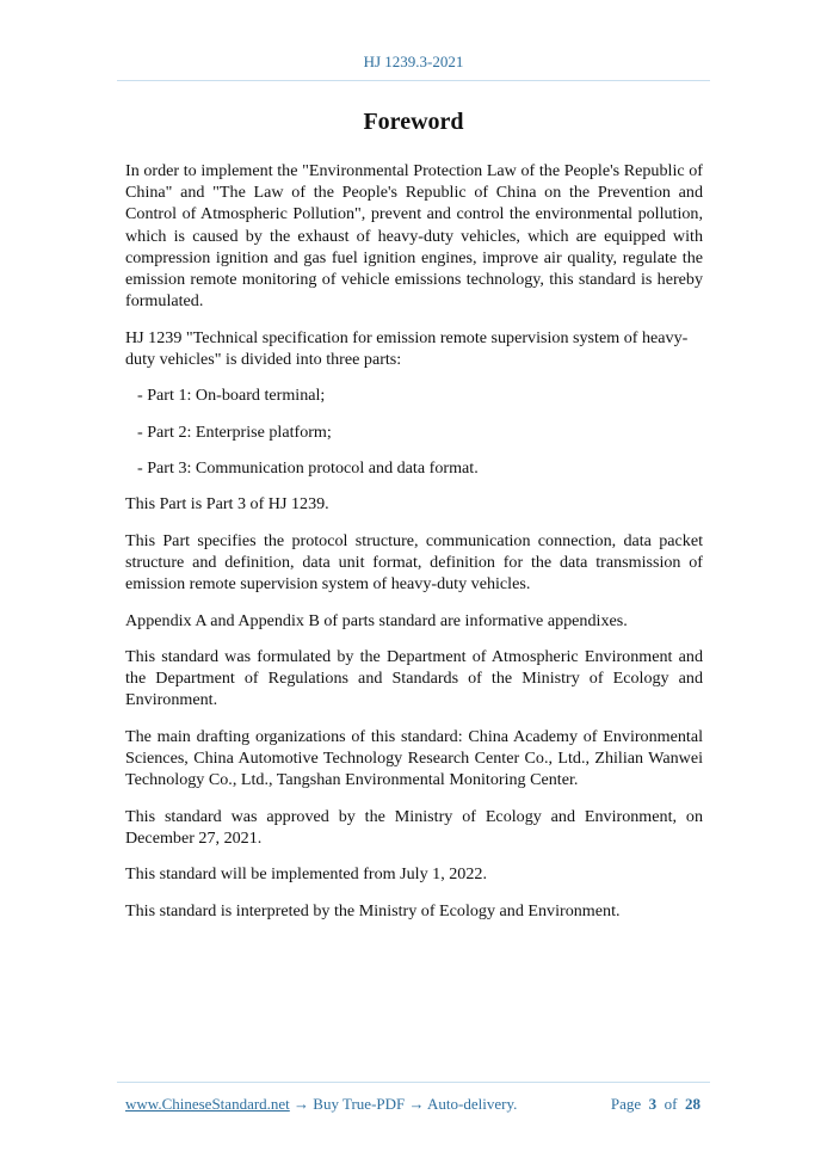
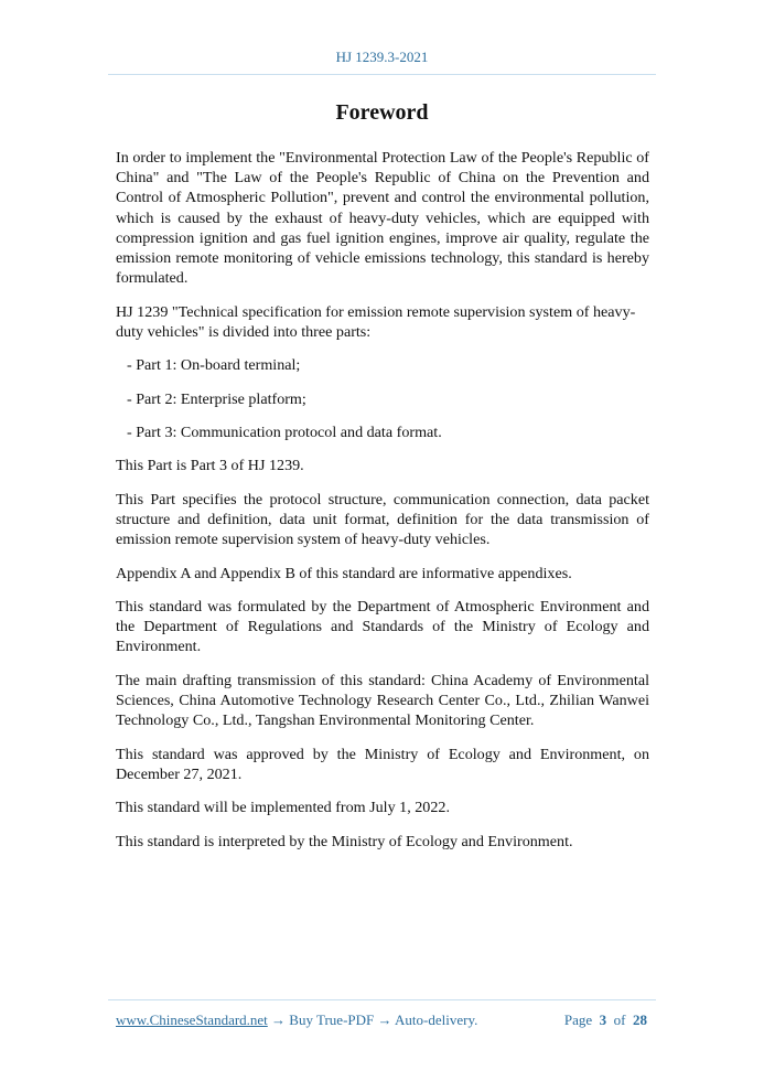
  HJ 1239.3-2021
  Foreword
  In order to implement the "Environmental Protection Law of the People's Republic of China" and "The Law of the People's Republic of China on the Prevention and Control of Atmospheric Pollution", prevent and control the environmental pollution, which is caused by the exhaust of heavy-duty vehicles, which are equipped with compression ignition and gas fuel ignition engines, improve air quality, regulate the emission remote monitoring of vehicle emissions technology, this standard is hereby formulated.
  HJ 1239 "Technical specification for emission remote supervision system of heavy-duty vehicles" is divided into three parts:
  - Part 1: On-board terminal;
  - Part 2: Enterprise platform;
  - Part 3: Communication protocol and data format.
  This Part is Part 3 of HJ 1239.
  This Part specifies the protocol structure, communication connection, data packet structure and definition, data unit format, definition for the data transmission of emission remote supervision system of heavy-duty vehicles.
- Appendix A and Appendix B of parts standard are informative appendixes.
+ Appendix A and Appendix B of this standard are informative appendixes.
  This standard was formulated by the Department of Atmospheric Environment and the Department of Regulations and Standards of the Ministry of Ecology and Environment.
- The main drafting organizations of this standard: China Academy of Environmental Sciences, China Automotive Technology Research Center Co., Ltd., Zhilian Wanwei Technology Co., Ltd., Tangshan Environmental Monitoring Center.
+ The main drafting transmission of this standard: China Academy of Environmental Sciences, China Automotive Technology Research Center Co., Ltd., Zhilian Wanwei Technology Co., Ltd., Tangshan Environmental Monitoring Center.
  This standard was approved by the Ministry of Ecology and Environment, on December 27, 2021.
  This standard will be implemented from July 1, 2022.
  This standard is interpreted by the Ministry of Ecology and Environment.
  www.ChineseStandard.net → Buy True-PDF → Auto-delivery.
  Page 3 of 28
